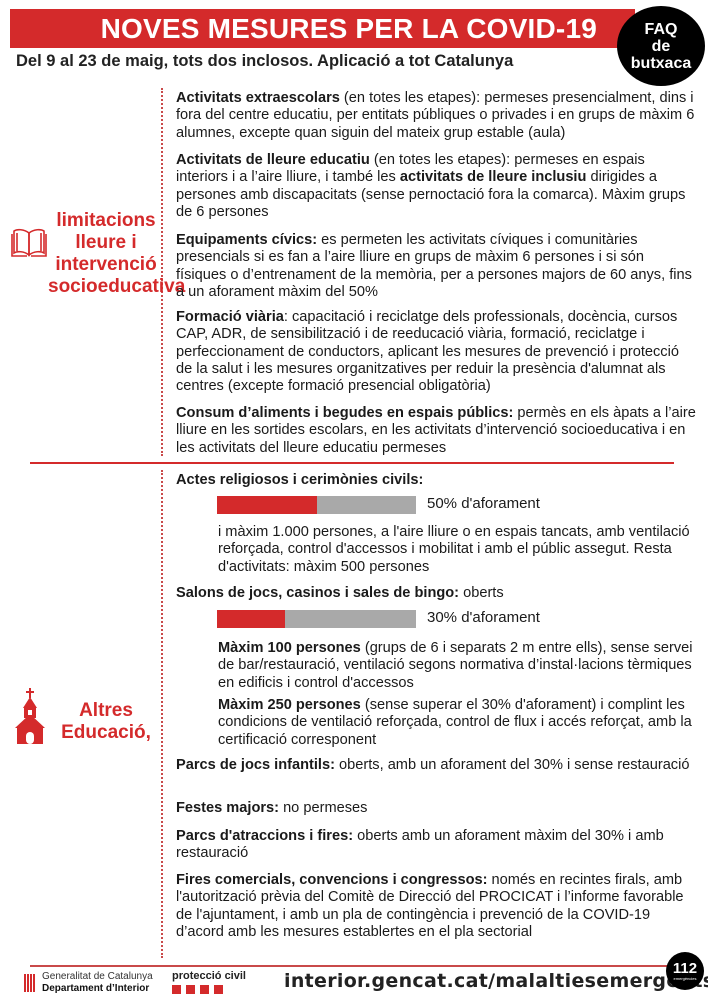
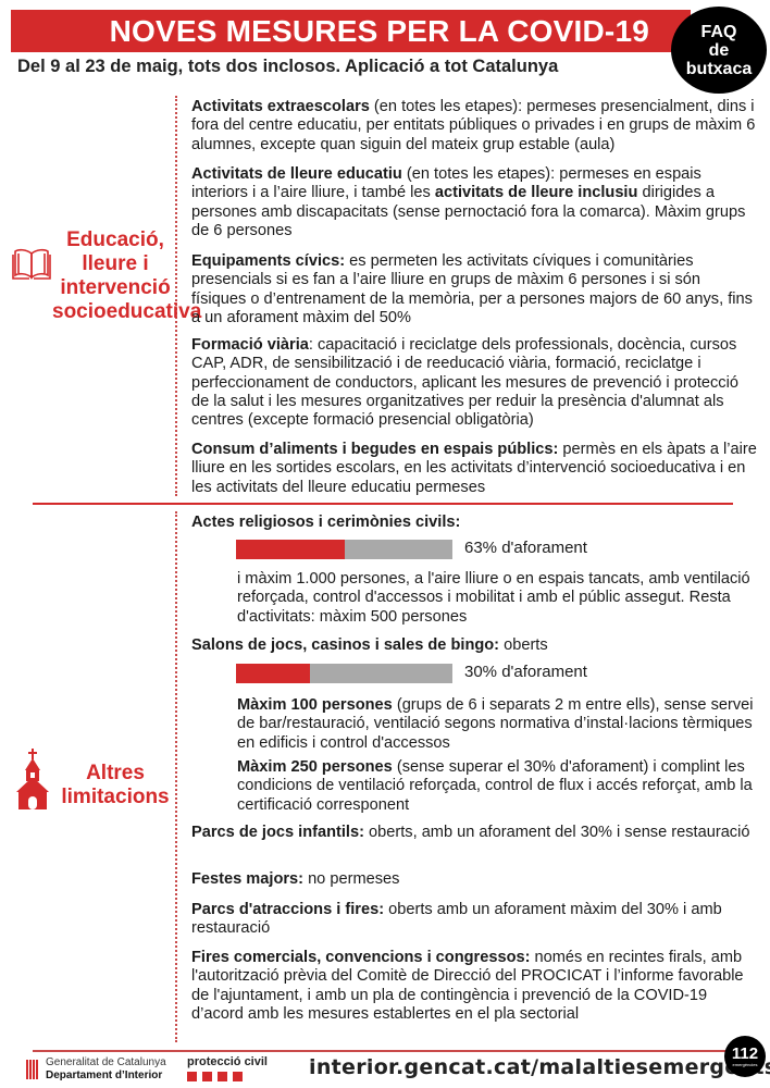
  NOVES MESURES PER LA COVID-19
  FAQ
  de
  butxaca
  Del 9 al 23 de maig, tots dos inclosos. Aplicació a tot Catalunya
- limitacions
+ Educació,
  lleure i
  intervenció
  socioeducativ
  Activitats extraescolars (en totes les etapes): permeses presencialment, dins i fora del centre educatiu, per entitats públiques o privades i en grups de màxim 6 alumnes, excepte quan siguin del mateix grup estable (aula)
  Activitats de lleure educatiu (en totes les etapes): permeses en espais interiors i a l’aire lliure, i també les activitats de lleure inclusiu dirigides a persones amb discapacitats (sense pernoctació fora la comarca). Màxim grups de 6 persones
  Equipaments cívics: es permeten les activitats cíviques i comunitàries presencials si es fan a l’aire lliure en grups de màxim 6 persones i si són físiques o d’entrenament de la memòria, per a persones majors de 60 anys, fins a un aforament màxim del 50%
  Formació viària: capacitació i reciclatge dels professionals, docència, cursos CAP, ADR, de sensibilització i de reeducació viària, formació, reciclatge i perfeccionament de conductors, aplicant les mesures de prevenció i protecció de la salut i les mesures organitzatives per reduir la presència d'alumnat als centres (excepte formació presencial obligatòria)
  Consum d’aliments i begudes en espais públics: permès en els àpats a l’aire lliure en les sortides escolars, en les activitats d’intervenció socioeducativa i en les activitats del lleure educatiu permeses
  Altres
- Educació,
+ limitacions
  Actes religiosos i cerimònies civils:
- 50% d'aforament
+ 63% d'aforament
  i màxim 1.000 persones, a l'aire lliure o en espais tancats, amb ventilació reforçada, control d'accessos i mobilitat i amb el públic assegut. Resta d'activitats: màxim 500 persones
  Salons de jocs, casinos i sales de bingo: oberts
  30% d'aforament
  Màxim 100 persones (grups de 6 i separats 2 m entre ells), sense servei de bar/restauració, ventilació segons normativa d’instal·lacions tèrmiques en edificis i control d'accessos
  Màxim 250 persones (sense superar el 30% d'aforament) i complint les condicions de ventilació reforçada, control de flux i accés reforçat, amb la certificació corresponent
  Parcs de jocs infantils: oberts, amb un aforament del 30% i sense restauració
  Festes majors: no permeses
  Parcs d'atraccions i fires: oberts amb un aforament màxim del 30% i amb restauració
  Fires comercials, convencions i congressos: només en recintes firals, amb l'autorització prèvia del Comitè de Direcció del PROCICAT i l’informe favorable de l'ajuntament, i amb un pla de contingència i prevenció de la COVID-19 d’acord amb les mesures establertes en el pla sectorial
  Generalitat de Catalunya
  Departament d’Interior
  protecció civil
  interior.gencat.cat/malaltiesemerg
  112
